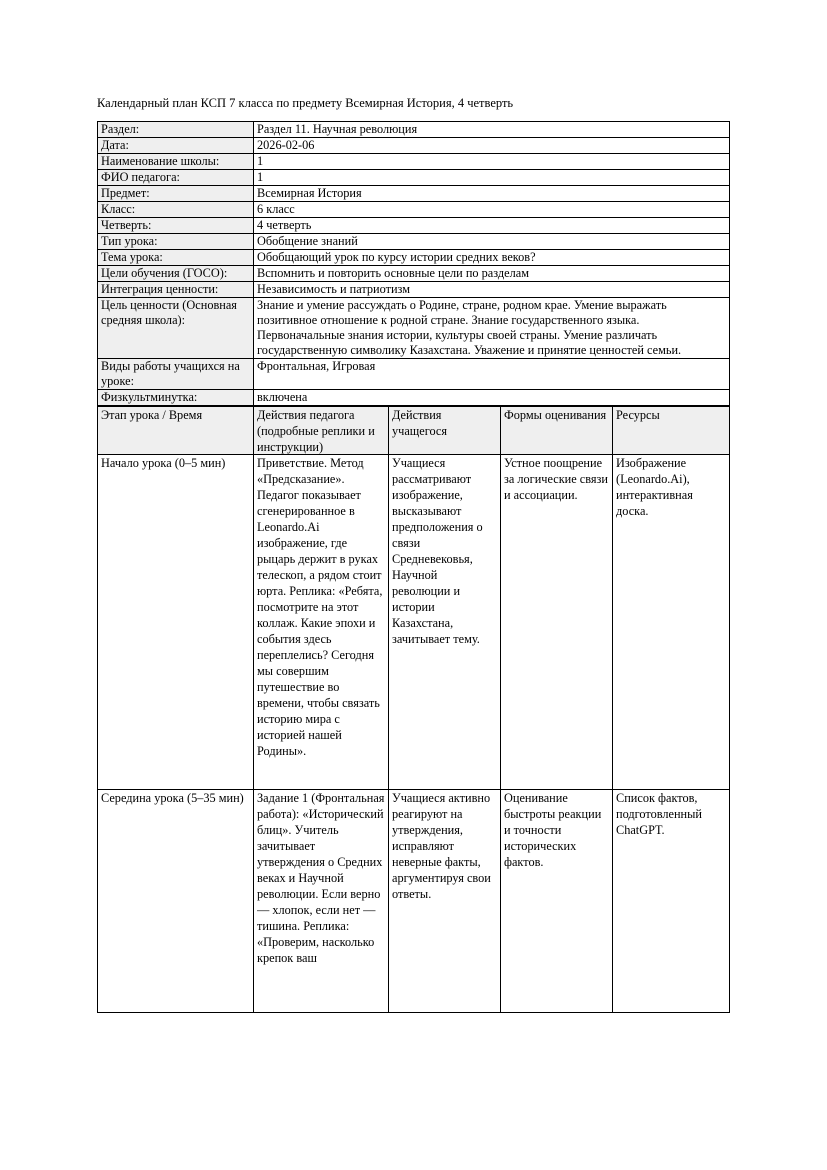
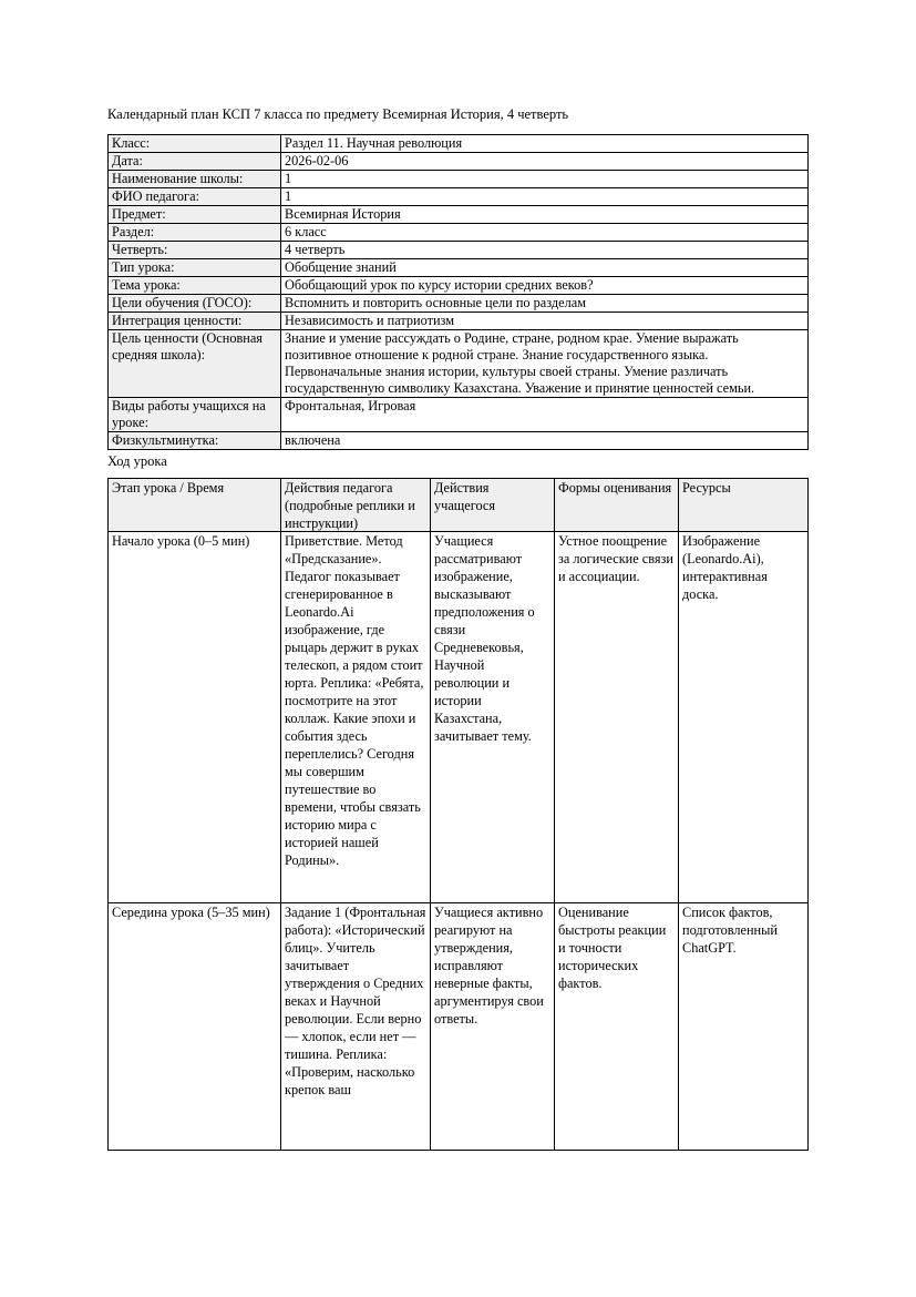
  Календарный план КСП 7 класса по предмету Всемирная История, 4 четверть
- Раздел:	Раздел 11. Научная революция
+ Класс:	Раздел 11. Научная революция
  Дата:	2026-02-06
  Наименование школы:	1
  ФИО педагога:	1
  Предмет:	Всемирная История
- Класс:	6 класс
+ Раздел:	6 класс
  Четверть:	4 четверть
  Тип урока:	Обобщение знаний
  Тема урока:	Обобщающий урок по курсу истории средних веков?
  Цели обучения (ГОСО):	Вспомнить и повторить основные цели по разделам
  Интеграция ценности:	Независимость и патриотизм
  Цель ценности (Основная средняя школа):	Знание и умение рассуждать о Родине, стране, родном крае. Умение выражать позитивное отношение к родной стране. Знание государственного языка. Первоначальные знания истории, культуры своей страны. Умение различать государственную символику Казахстана. Уважение и принятие ценностей семьи.
  Виды работы учащихся на уроке:	Фронтальная, Игровая
  Физкультминутка:	включена
+ Ход урока
  Этап урока / Время	Действия педагога (подробные реплики и инструкции)	Действия учащегося	Формы оценивания	Ресурсы
  Начало урока (0–5 мин)	Приветствие. Метод «Предсказание». Педагог показывает сгенерированное в Leonardo.Ai изображение, где рыцарь держит в руках телескоп, а рядом стоит юрта. Реплика: «Ребята, посмотрите на этот коллаж. Какие эпохи и события здесь переплелись? Сегодня мы совершим путешествие во времени, чтобы связать историю мира с историей нашей Родины».	Учащиеся рассматривают изображение, высказывают предположения о связи Средневековья, Научной революции и истории Казахстана, зачитывает тему.	Устное поощрение за логические связи и ассоциации.	Изображение (Leonardo.Ai), интерактивная доска.
  Середина урока (5–35 мин)	Задание 1 (Фронтальная работа): «Исторический блиц». Учитель зачитывает утверждения о Средних веках и Научной революции. Если верно — хлопок, если нет — тишина. Реплика: «Проверим, насколько крепок ваш	Учащиеся активно реагируют на утверждения, исправляют неверные факты, аргументируя свои ответы.	Оценивание быстроты реакции и точности исторических фактов.	Список фактов, подготовленный ChatGPT.
